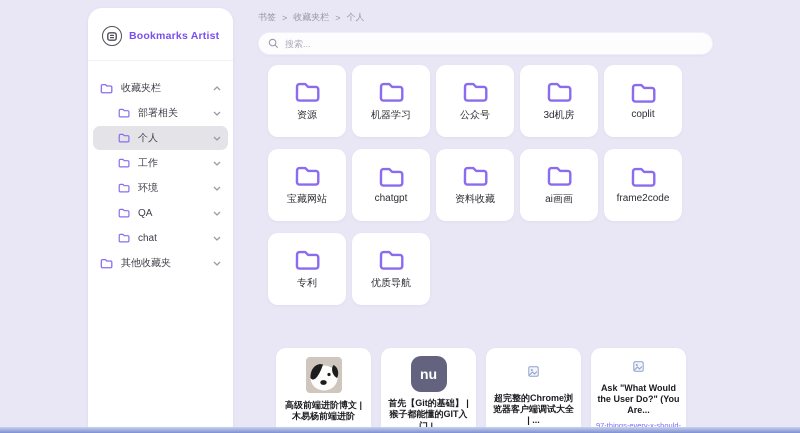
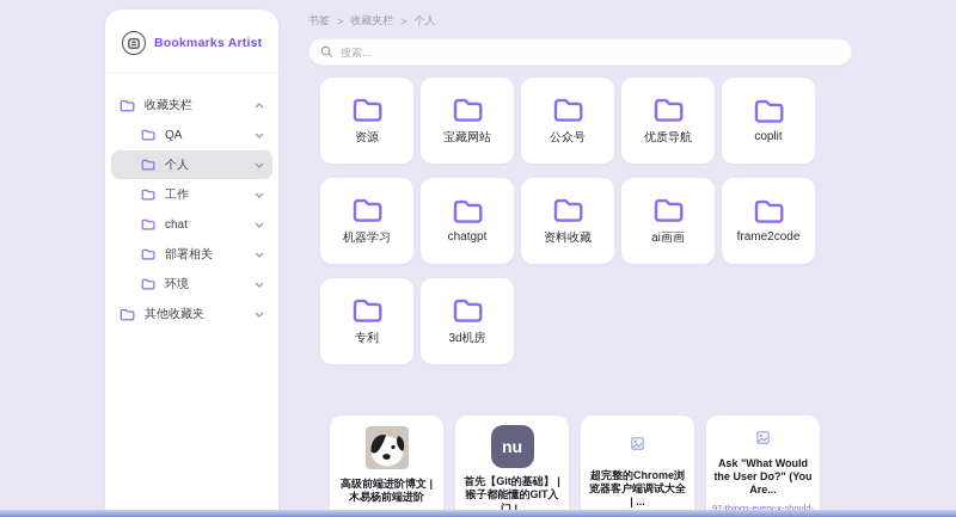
  Bookmarks Artist
  收藏夹栏
- 部署相关
+ QA
  个人
  工作
- 环境
+ chat
- QA
+ 部署相关
- chat
+ 环境
  其他收藏夹
  书签
  >
  收藏夹栏
  >
  个人
  搜索...
  资源
- 机器学习
+ 宝藏网站
  公众号
- 3d机房
+ 优质导航
  coplit
- 宝藏网站
+ 机器学习
  chatgpt
  资料收藏
  ai画画
  frame2code
  专利
- 优质导航
+ 3d机房
  高级前端进阶博文 | 木易杨前端进阶
  nu
  首先【Git的基础】 | 猴子都能懂的GIT入门 |..
  超完整的Chrome浏览器客户端调试大全 | ...
  Ask "What Would the User Do?" (You Are...
